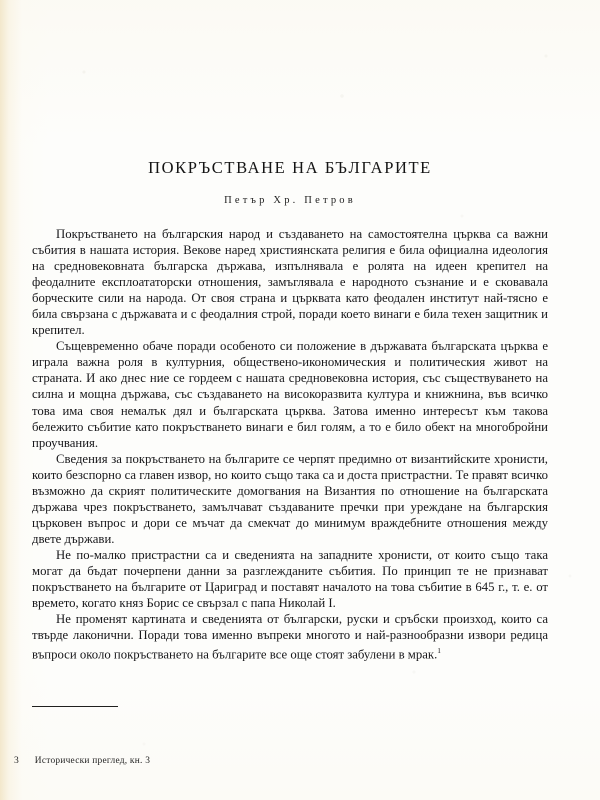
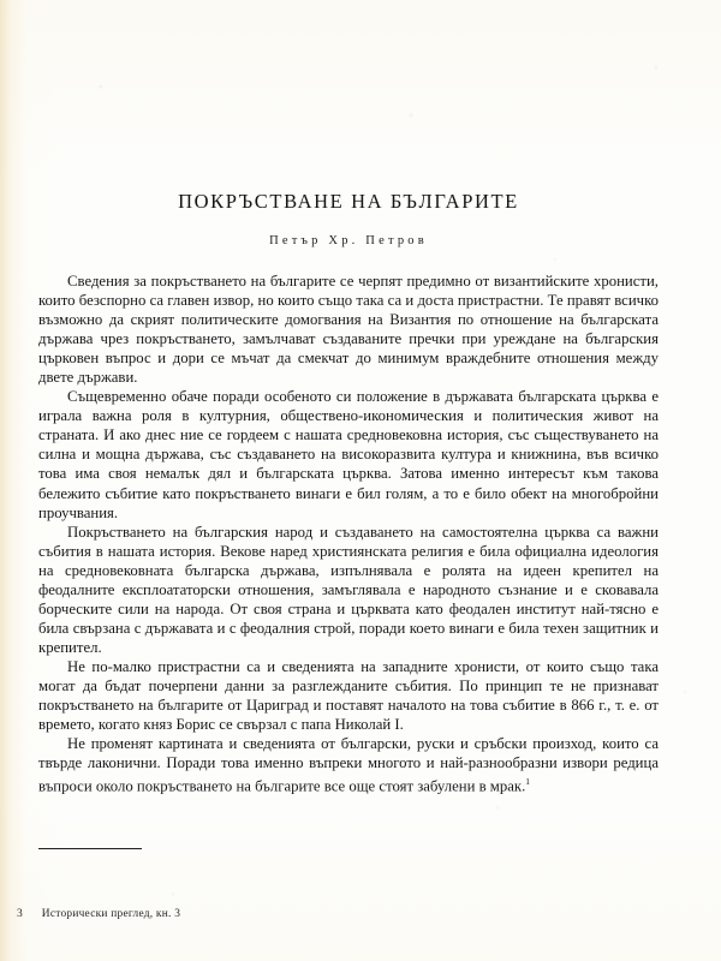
  ПОКРЪСТВАНЕ НА БЪЛГАРИТЕ
  Петър Хр. Петров
- Покръстването на българския народ и създаването на самостоятелна църква са важни събития в нашата история. Векове наред християнската религия е била официална идеология на средновековната българска държава, изпълнявала е ролята на идеен крепител на феодалните експлоататорски отношения, замъглявала е народното съзнание и е сковавала борческите сили на народа. От своя страна и църквата като феодален институт най-тясно е била свързана с държавата и с феодалния строй, поради което винаги е била техен защитник и крепител.
+ Сведения за покръстването на българите се черпят предимно от византийските хронисти, които безспорно са главен извор, но които също така са и доста пристрастни. Те правят всичко възможно да скрият политическите домогвания на Византия по отношение на българската държава чрез покръстването, замълчават създаваните пречки при уреждане на българския църковен въпрос и дори се мъчат да смекчат до минимум враждебните отношения между двете държави.
  Същевременно обаче поради особеното си положение в държавата българската църква е играла важна роля в културния, обществено-икономическия и политическия живот на страната. И ако днес ние се гордеем с нашата средновековна история, със съществуването на силна и мощна държава, със създаването на високоразвита култура и книжнина, във всичко това има своя немалък дял и българската църква. Затова именно интересът към такова бележито събитие като покръстването винаги е бил голям, а то е било обект на многобройни проучвания.
- Сведения за покръстването на българите се черпят предимно от византийските хронисти, които безспорно са главен извор, но които също така са и доста пристрастни. Те правят всичко възможно да скрият политическите домогвания на Византия по отношение на българската държава чрез покръстването, замълчават създаваните пречки при уреждане на българския църковен въпрос и дори се мъчат да смекчат до минимум враждебните отношения между двете държави.
+ Покръстването на българския народ и създаването на самостоятелна църква са важни събития в нашата история. Векове наред християнската религия е била официална идеология на средновековната българска държава, изпълнявала е ролята на идеен крепител на феодалните експлоататорски отношения, замъглявала е народното съзнание и е сковавала борческите сили на народа. От своя страна и църквата като феодален институт най-тясно е била свързана с държавата и с феодалния строй, поради което винаги е била техен защитник и крепител.
- Не по-малко пристрастни са и сведенията на западните хронисти, от които също така могат да бъдат почерпени данни за разглежданите събития. По принцип те не признават покръстването на българите от Цариград и поставят началото на това събитие в 645 г., т. е. от времето, когато княз Борис се свързал с папа Николай I.
+ Не по-малко пристрастни са и сведенията на западните хронисти, от които също така могат да бъдат почерпени данни за разглежданите събития. По принцип те не признават покръстването на българите от Цариград и поставят началото на това събитие в 866 г., т. е. от времето, когато княз Борис се свързал с папа Николай I.
  Не променят картината и сведенията от български, руски и сръбски произход, които са твърде лаконични. Поради това именно въпреки многото и най-разнообразни извори редица въпроси около покръстването на българите все още стоят забулени в мрак.1
  3
  Исторически преглед, кн. 3
